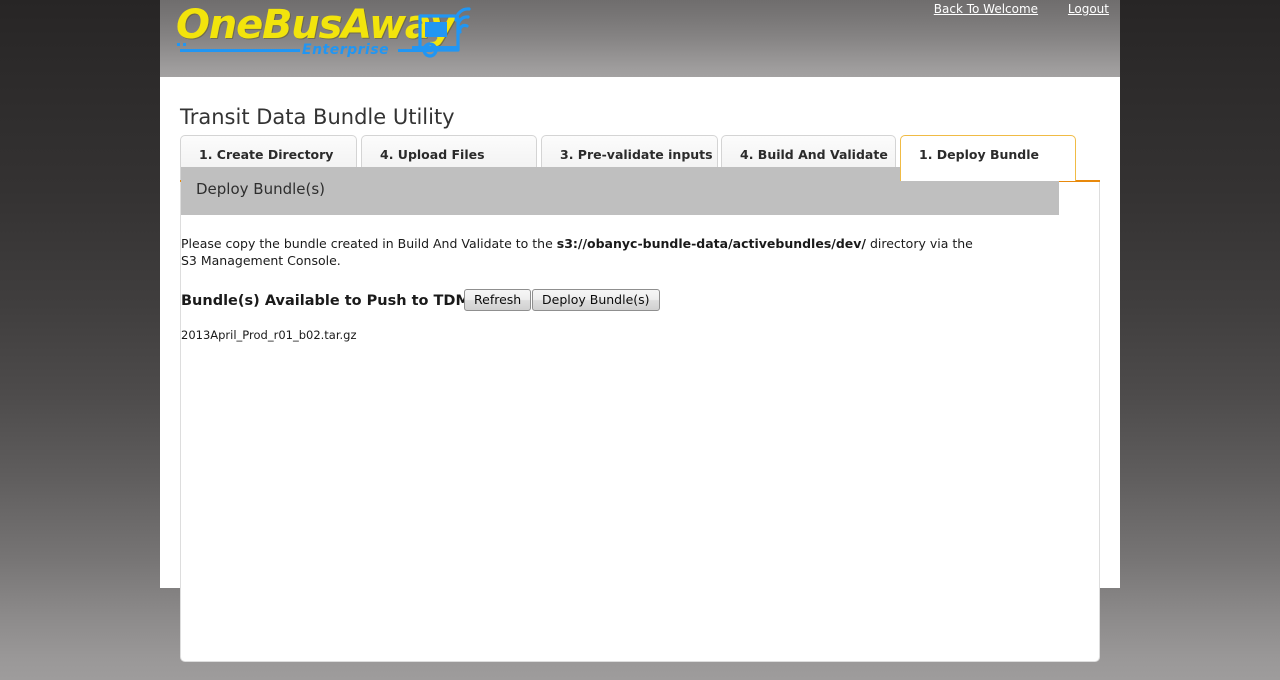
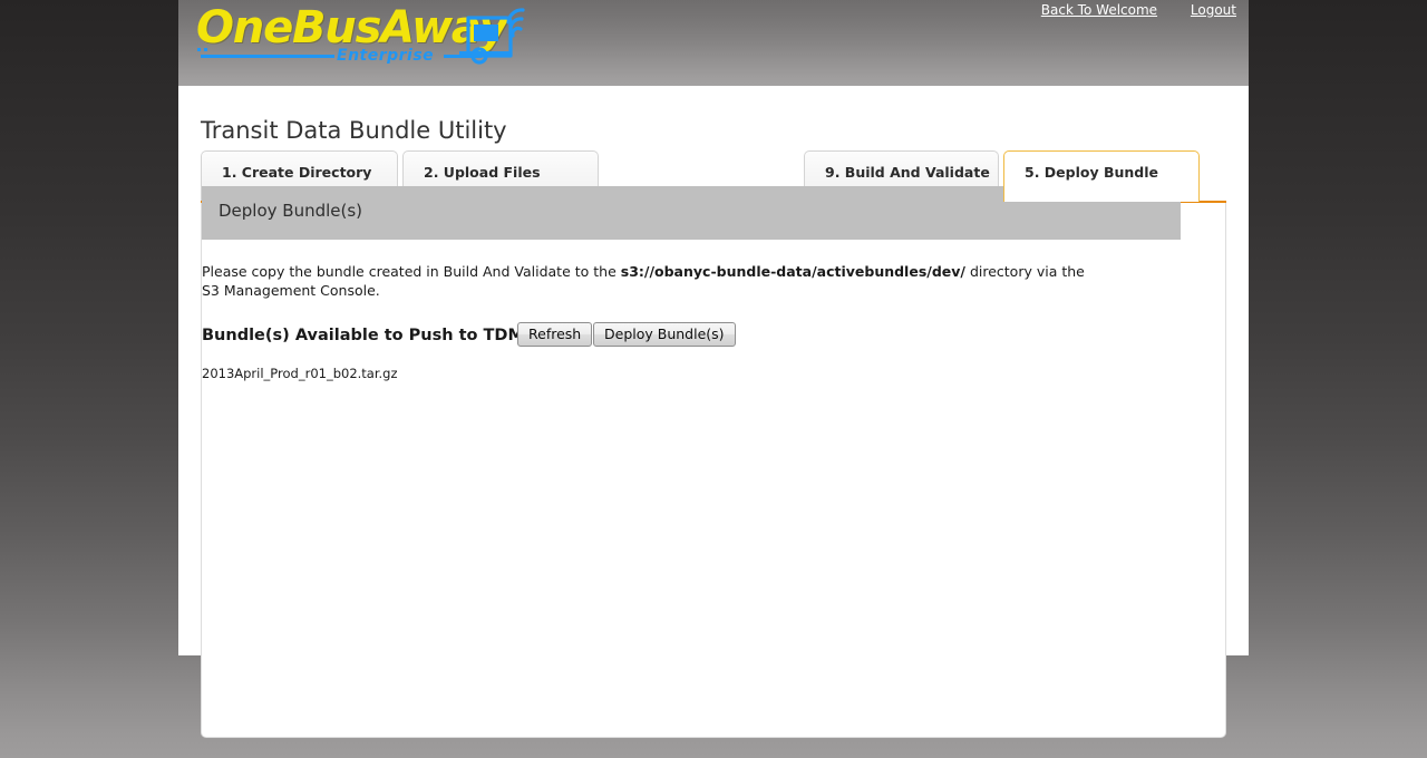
  OneBusAwa
  Enterprise
  Back To Welcome Logout
  Transit Data Bundle Utility
  1. Create Directory
- 4. Upload Files
+ 2. Upload Files
- 3. Pre-validate inputs
- 4. Build And Validate
+ 9. Build And Validate
- 1. Deploy Bundle
+ 5. Deploy Bundle
  Deploy Bundle(s)
  Please copy the bundle created in Build And Validate to the s3://obanyc-bundle-data/activebundles/dev/ directory via the S3 Management Console.
  Bundle(s) Available to Push to TDM
  Refresh
  Deploy Bundle(s)
  2013April_Prod_r01_b02.tar.gz
